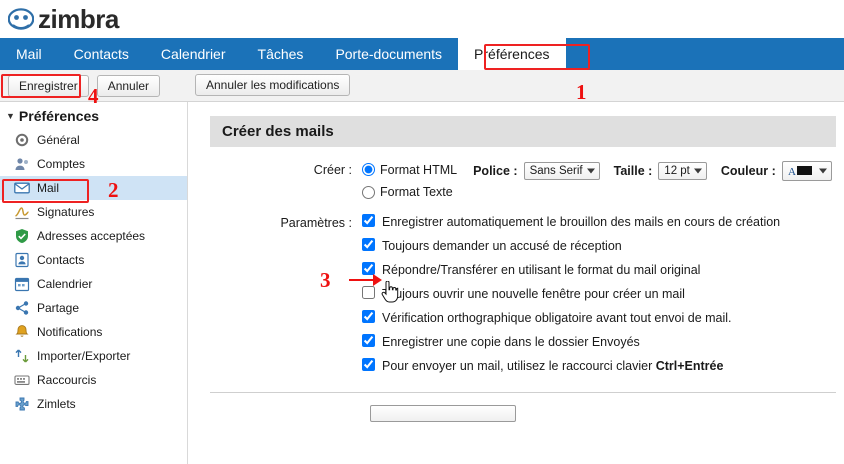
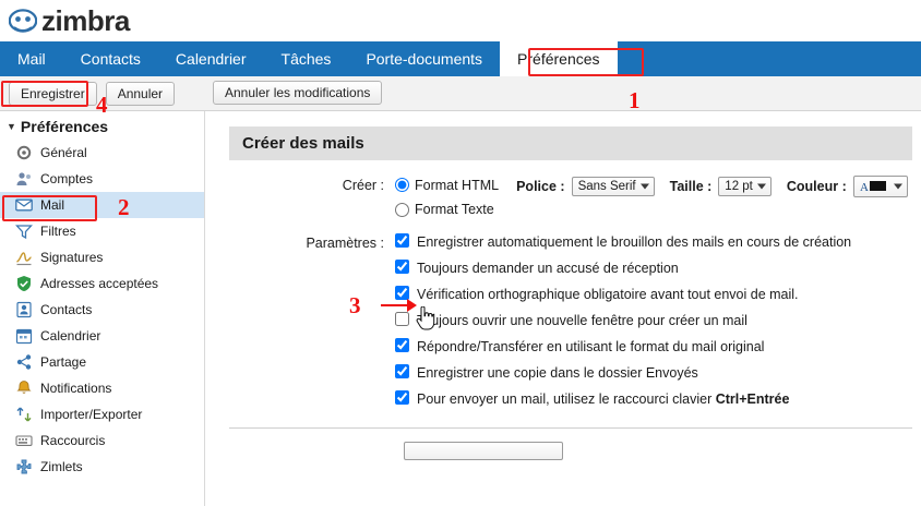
  zimbra
  Mail
  Contacts
  Calendrier
  Tâches
  Porte-documents
  Préférences
  Enregistrer
  Annuler
  Annuler les modifications
  ▼
  Préférences
  Général
  Comptes
  Mail
+ Filtres
  Signatures
  Adresses acceptées
  Contacts
  Calendrier
  Partage
  Notifications
  Importer/Exporter
  Raccourcis
  Zimlets
  Créer des mails
  Créer :
  Format HTML
  Police :
  Sans Serif
  Taille :
  12 pt
  Couleur :
  A
  Format Texte
  Paramètres :
  Enregistrer automatiquement le brouillon des mails en cours de création
  Toujours demander un accusé de réception
- Répondre/Transférer en utilisant le format du mail original
+ Vérification orthographique obligatoire avant tout envoi de mail.
  ujours ouvrir une nouvelle fenêtre pour créer un mail
- Vérification orthographique obligatoire avant tout envoi de mail.
+ Répondre/Transférer en utilisant le format du mail original
  Enregistrer une copie dans le dossier Envoyés
  Pour envoyer un mail, utilisez le raccourci clavier Ctrl+Entrée
  1
  4
  2
  3
